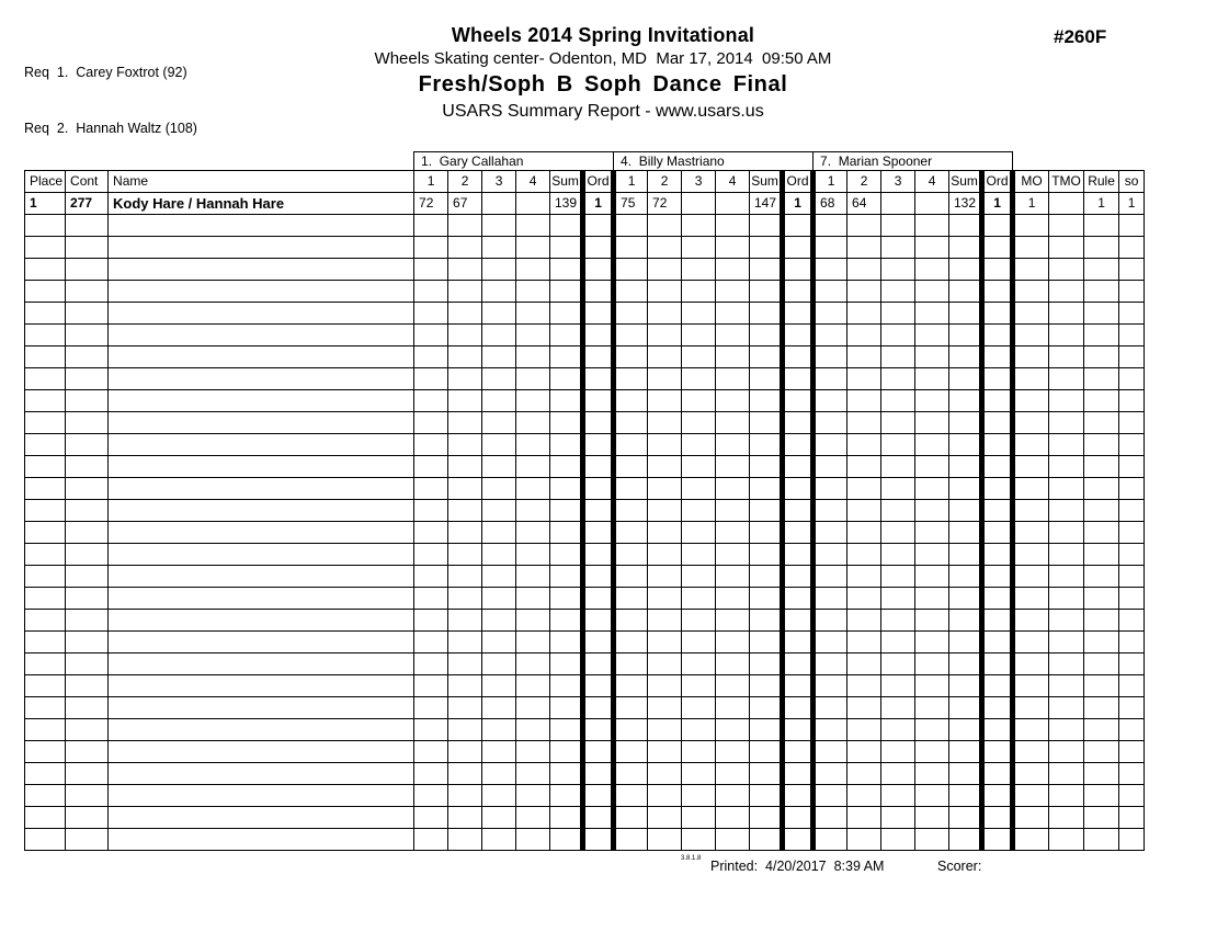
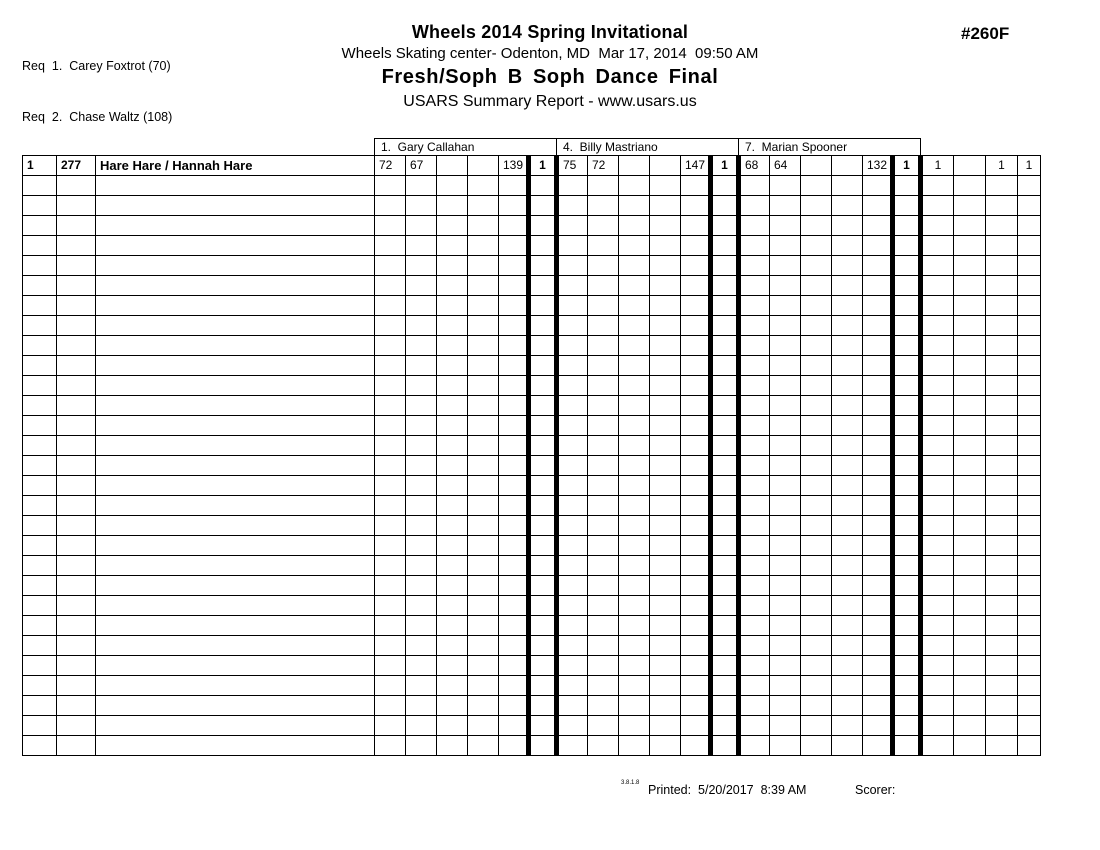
- Req 1. Carey Foxtrot (92)
+ Req 1. Carey Foxtrot (70)
- Req 2. Hannah Waltz (108)
+ Req 2. Chase Waltz (108)
  Wheels 2014 Spring Invitational
  Wheels Skating center- Odenton, MD Mar 17, 2014 09:50 AM
  Fresh/Soph B Soph Dance Final
  USARS Summary Report - www.usars.us
  #260F
  	1. Gary Callahan	4. Billy Mastriano	7. Marian Spooner
- Place	Cont	Name	1	2	3	4	Sum	Ord	1	2	3	4	Sum	Ord	1	2	3	4	Sum	Ord	MO	TMO	Rule	so
- 1	277	Kody Hare / Hannah Hare	72	67			139	1	75	72			147	1	68	64			132	1	1		1	1
+ 1	277	Hare Hare / Hannah Hare	72	67			139	1	75	72			147	1	68	64			132	1	1		1	1
- Printed: 4/20/2017 8:39 AM
+ Printed: 5/20/2017 8:39 AM
  Scorer:
